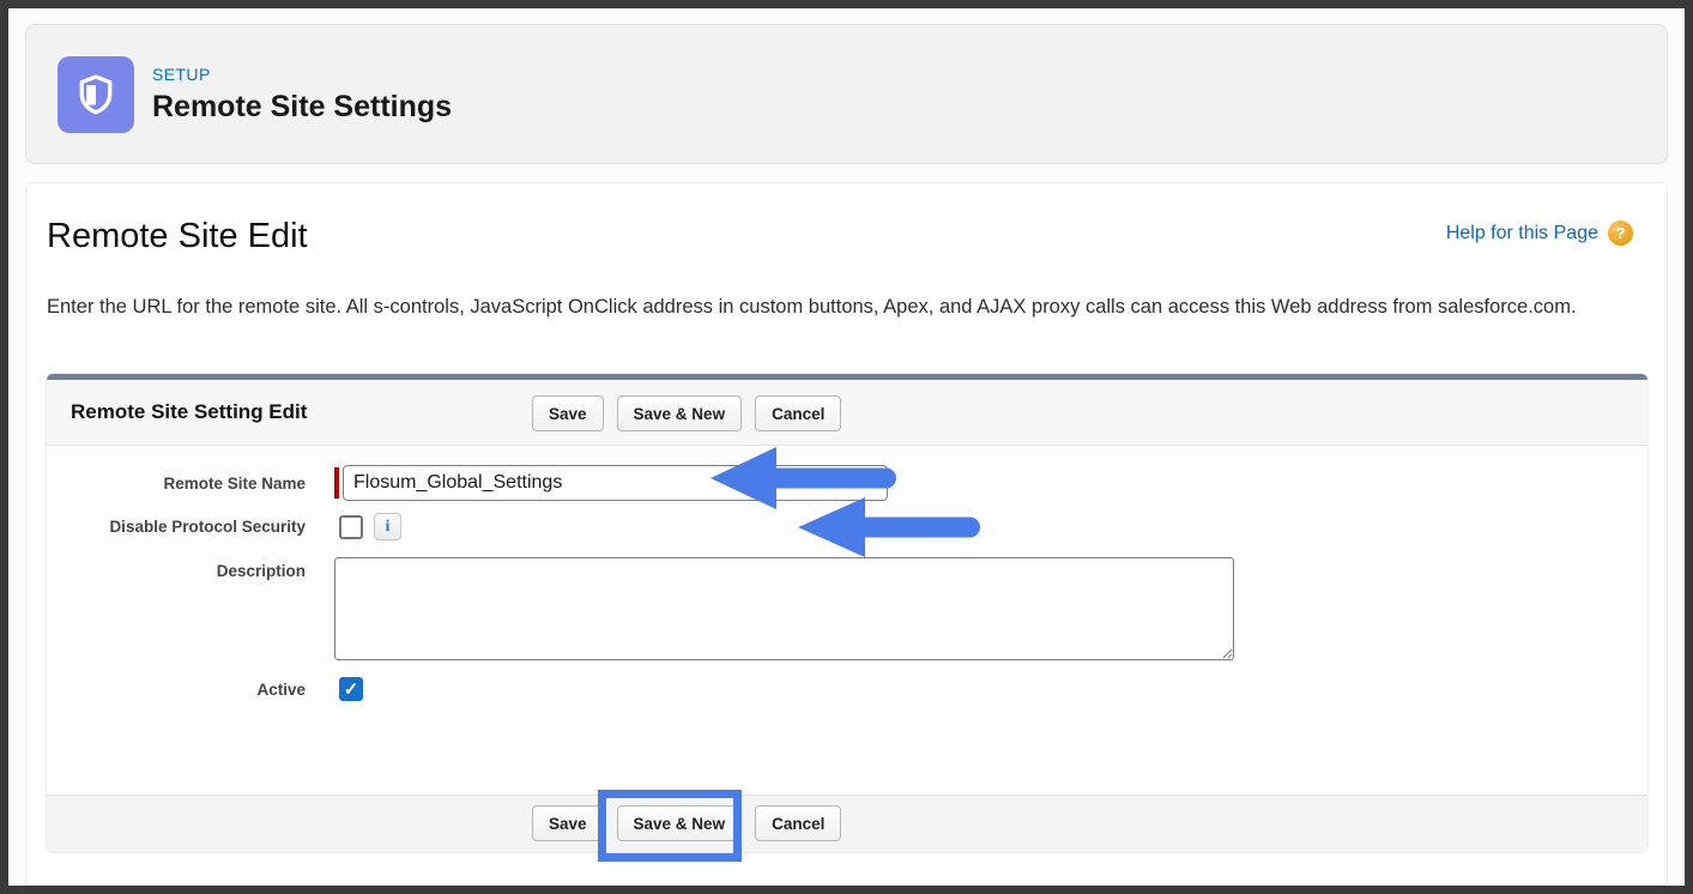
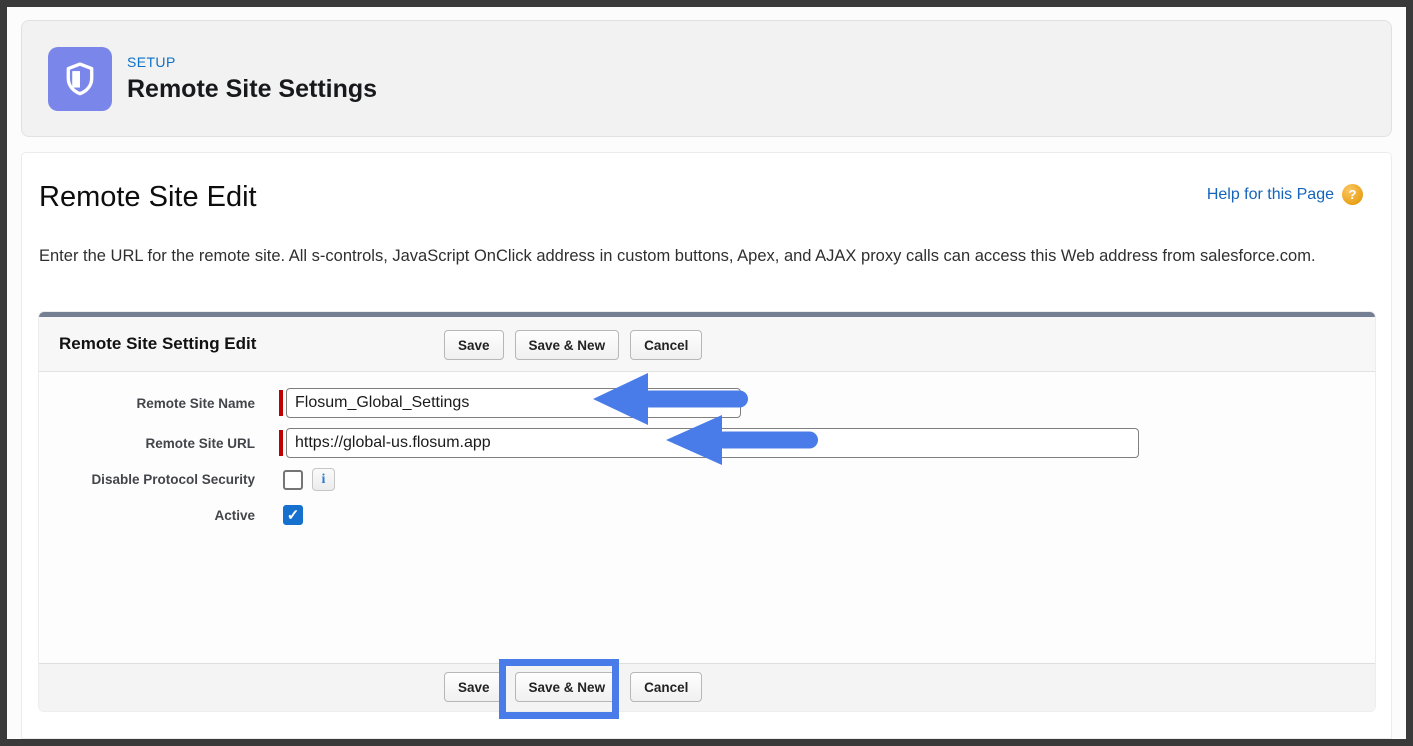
  SETUP
  Remote Site Settings
  Remote Site Edit
  Help for this Page
  ?
  Enter the URL for the remote site. All s-controls, JavaScript OnClick address in custom buttons, Apex, and AJAX proxy calls can access this Web address from salesforce.com.
  Remote Site Setting Edit
  Save
  Save & New
  Cancel
  Remote Site Name
  Flosum_Global_Settings
+ Remote Site URL
+ https://global-us.flosum.app
  Disable Protocol Security
  i
- Description
  Active
  ✓
  Save
  Save & New
  Cancel
